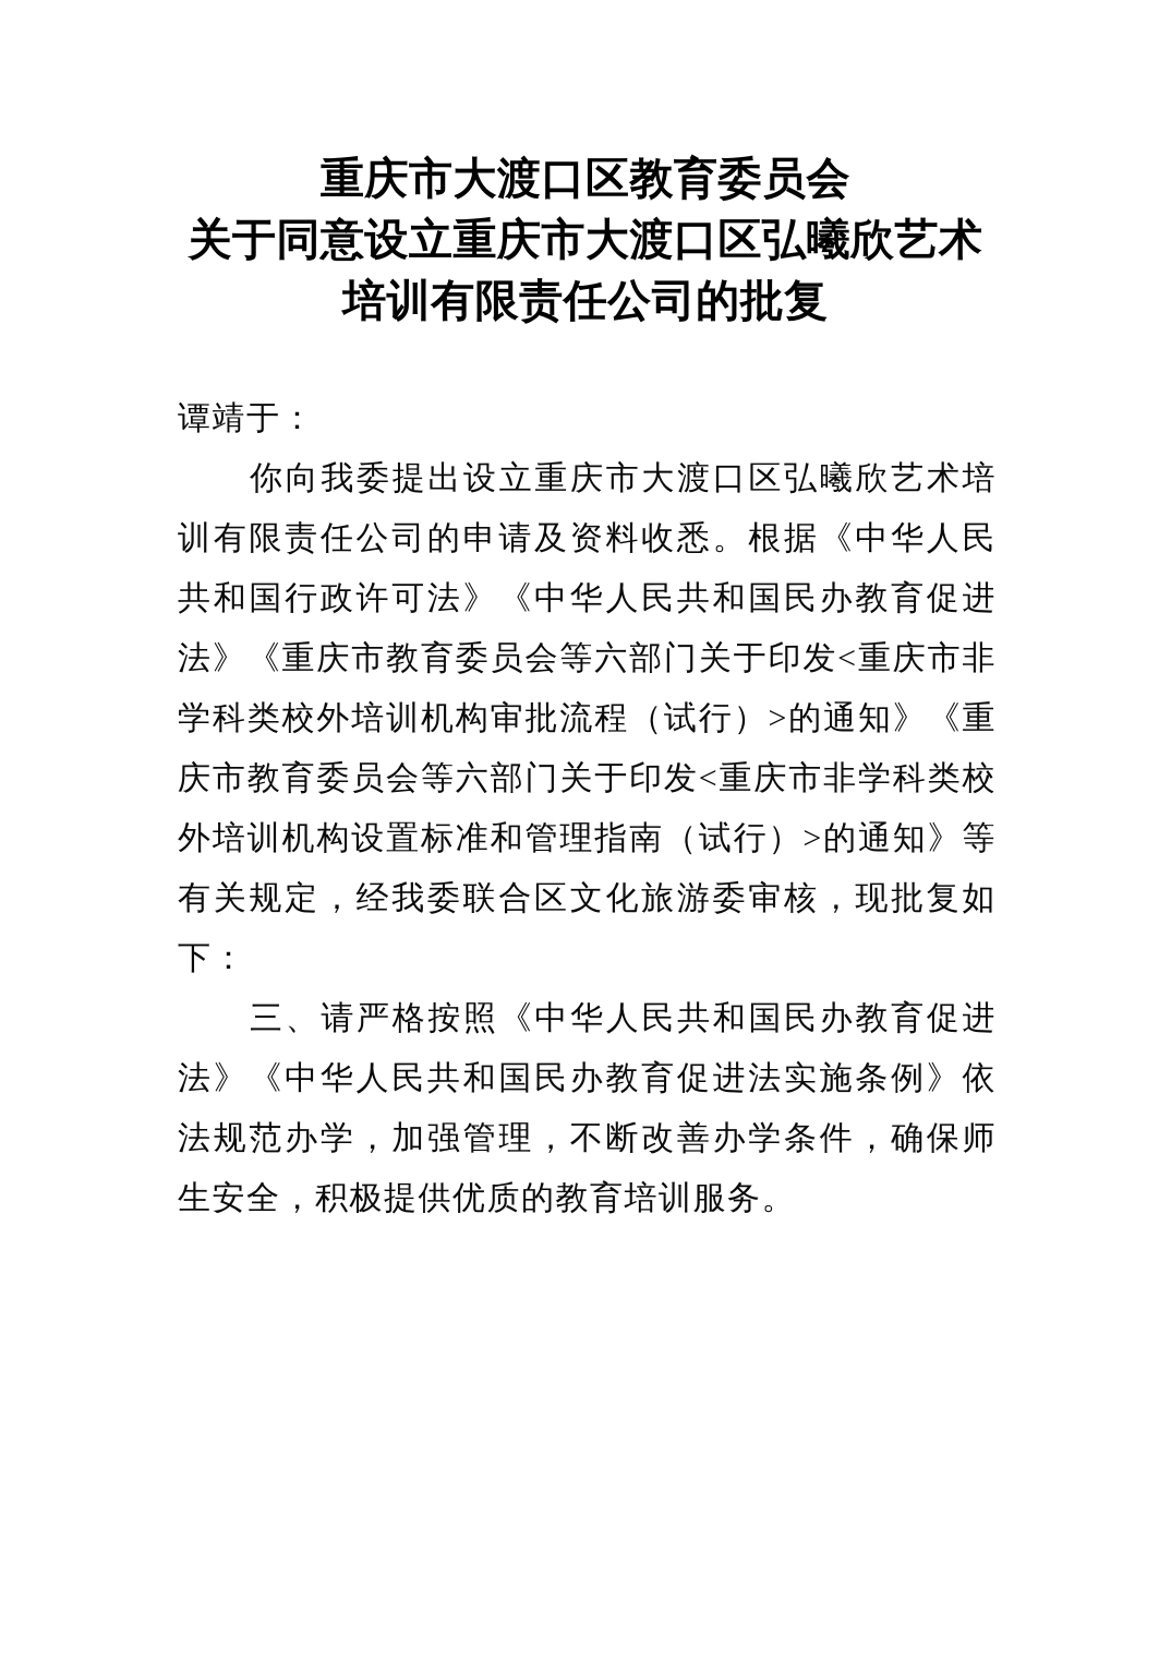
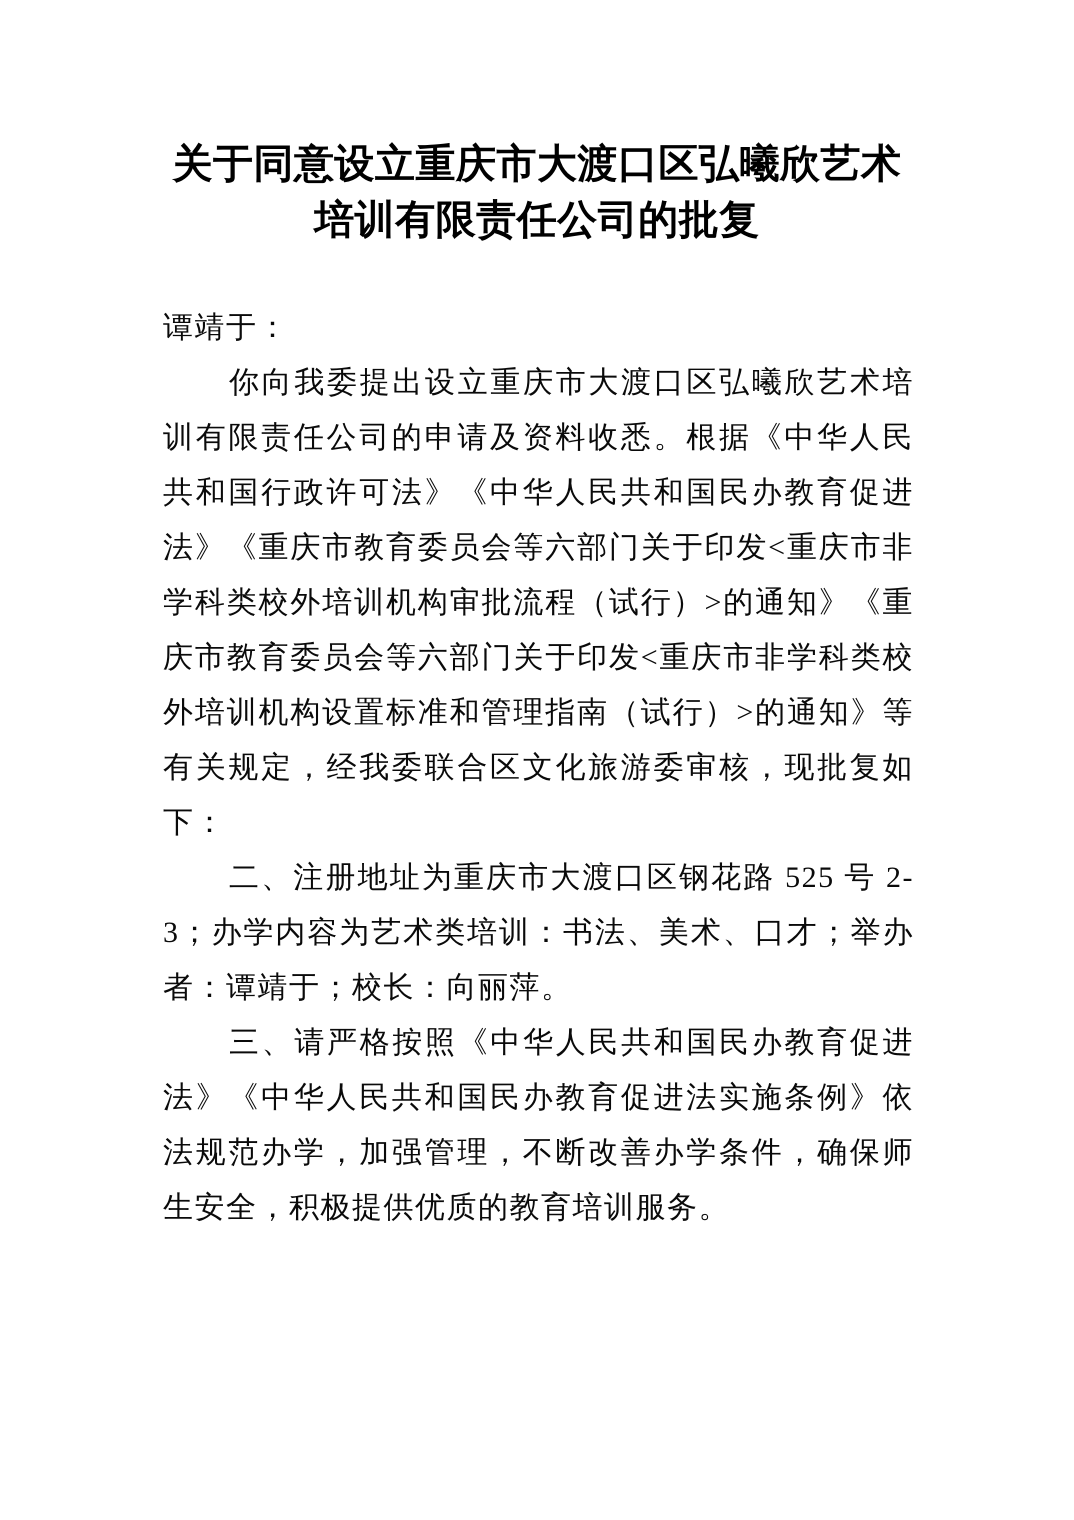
- 重庆市大渡口区教育委员会
  关于同意设立重庆市大渡口区弘曦欣艺术
  培训有限责任公司的批复
  谭靖于：
  你向我委提出设立重庆市大渡口区弘曦欣艺术培训有限责任公司的申请及资料收悉。根据《中华人民共和国行政许可法》《中华人民共和国民办教育促进法》《重庆市教育委员会等六部门关于印发<重庆市非学科类校外培训机构审批流程（试行）>的通知》《重庆市教育委员会等六部门关于印发<重庆市非学科类校外培训机构设置标准和管理指南（试行）>的通知》等有关规定，经我委联合区文化旅游委审核，现批复如下：
+ 二、注册地址为重庆市大渡口区钢花路 525 号 2-3；办学内容为艺术类培训：书法、美术、口才；举办者：谭靖于；校长：向丽萍。
  三、请严格按照《中华人民共和国民办教育促进法》《中华人民共和国民办教育促进法实施条例》依法规范办学，加强管理，不断改善办学条件，确保师生安全，积极提供优质的教育培训服务。
